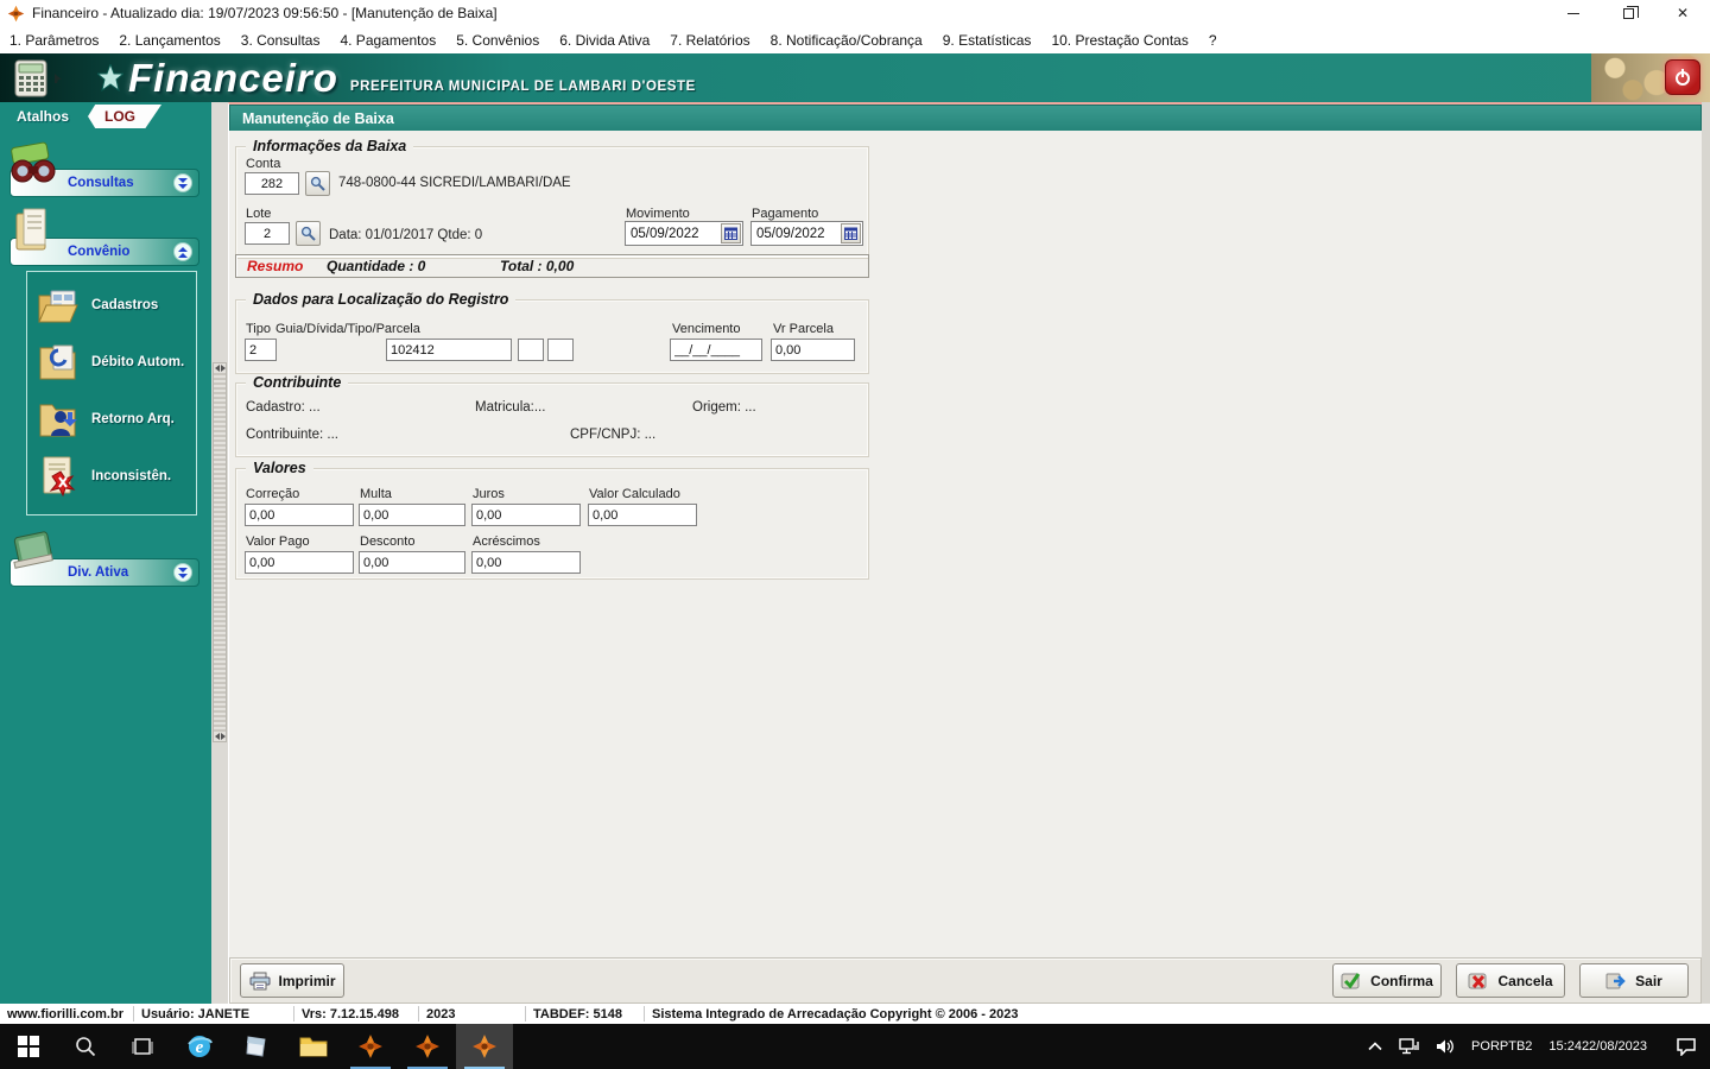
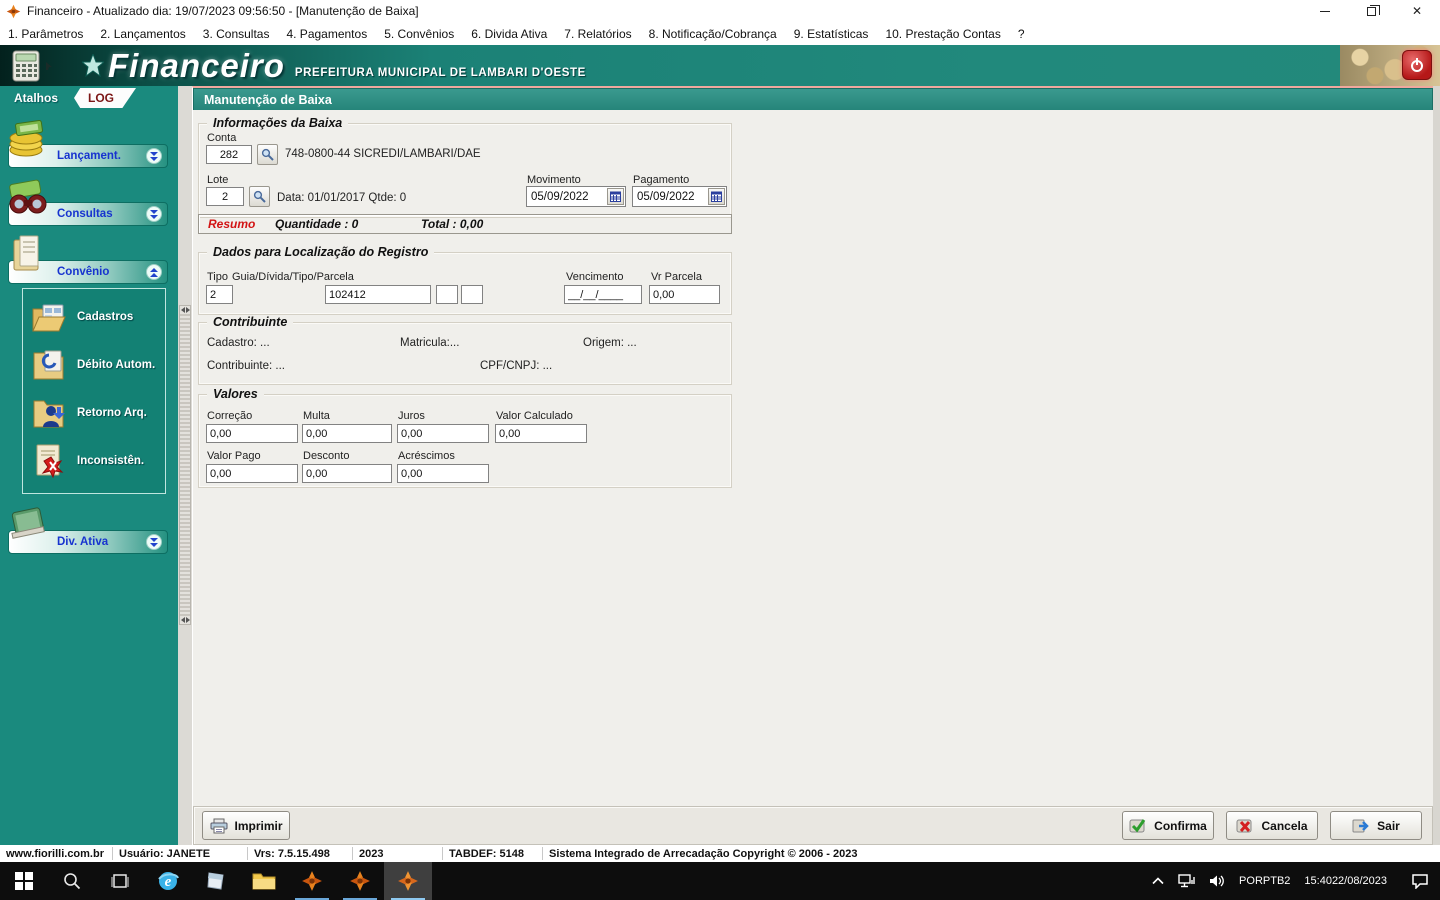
  Financeiro - Atualizado dia: 19/07/2023 09:56:50 - [Manutenção de Baixa]
  ✕
  1. Parâmetros
  2. Lançamentos
  3. Consultas
  4. Pagamentos
  5. Convênios
  6. Divida Ativa
  7. Relatórios
  8. Notificação/Cobrança
  9. Estatísticas
  10. Prestação Contas
  ?
  Financeiro
  PREFEITURA MUNICIPAL DE LAMBARI D'OESTE
  Atalhos
  LOG
+ Lançament.
  Consultas
  Convênio
  Cadastros
  Débito Autom.
  Retorno Arq.
  Inconsistên.
  Div. Ativa
  Manutenção de Baixa
  Informações da Baixa
  Conta
  282
  748-0800-44 SICREDI/LAMBARI/DAE
  Lote
  2
  Data: 01/01/2017 Qtde: 0
  Movimento
  05/09/2022
  Pagamento
  05/09/2022
  Resumo
  Quantidade : 0
  Total : 0,00
  Dados para Localização do Registro
  Tipo
  2
  Guia/Dívida/Tipo/Parcela
  102412
  Vencimento
  __/__/____
  Vr Parcela
  0,00
  Contribuinte
  Cadastro: ...
  Matricula:...
  Origem: ...
  Contribuinte: ...
  CPF/CNPJ: ...
  Valores
  Correção
  0,00
  Multa
  0,00
  Juros
  0,00
  Valor Calculado
  0,00
  Valor Pago
  0,00
  Desconto
  0,00
  Acréscimos
  0,00
  Imprimir
  Confirma
  Cancela
  Sair
  www.fiorilli.com.br
  Usuário: JANETE
- Vrs: 7.12.15.498
+ Vrs: 7.5.15.498
  2023
  TABDEF: 5148
  Sistema Integrado de Arrecadação Copyright © 2006 - 2023
  e
  POR
  PTB2
- 15:24
+ 15:40
  22/08/2023
